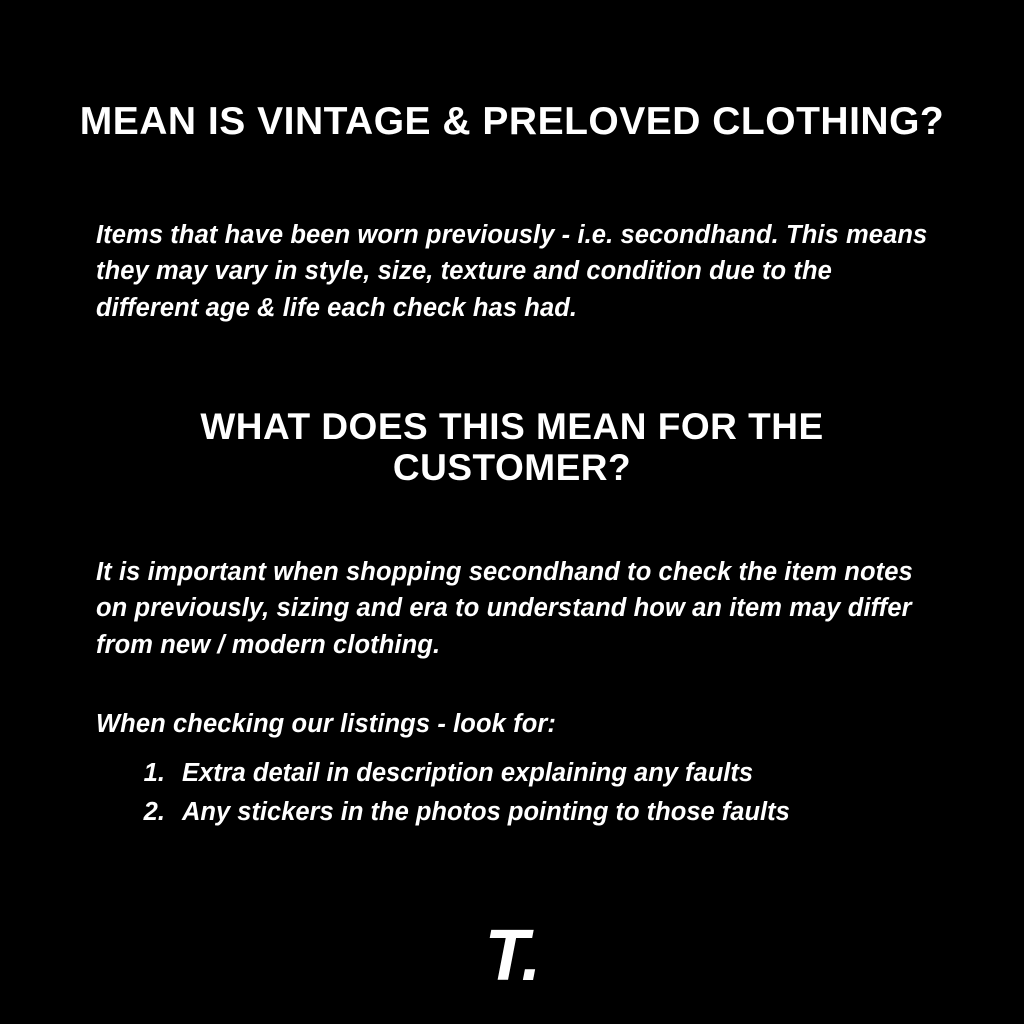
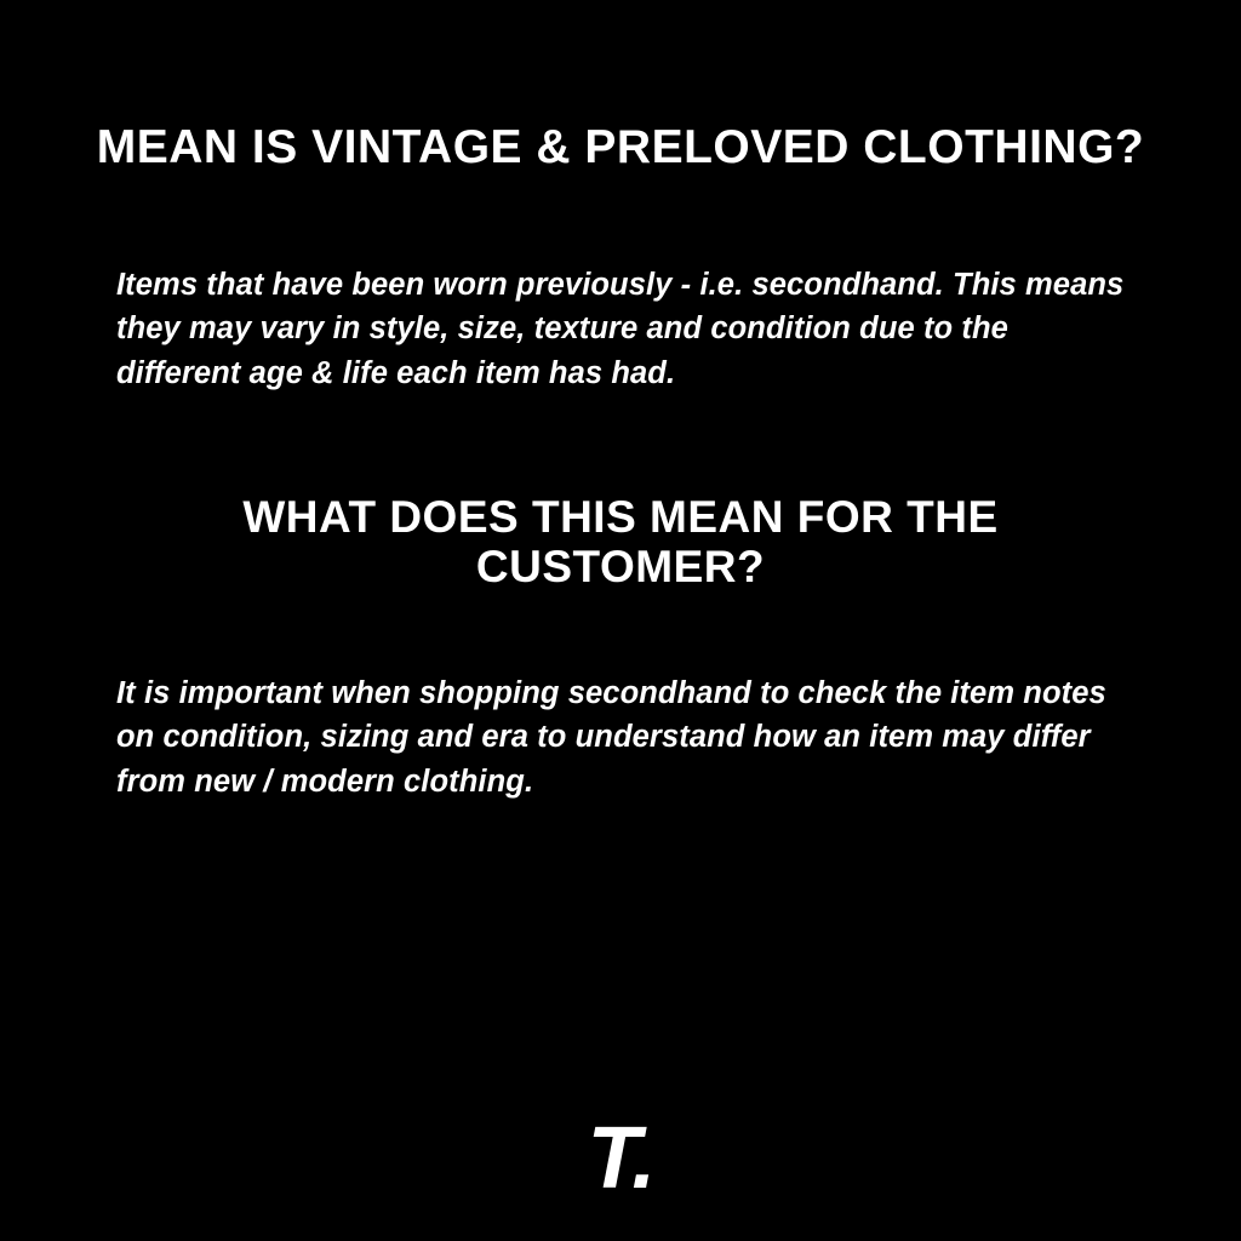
  MEAN IS VINTAGE & PRELOVED CLOTHING?
- Items that have been worn previously - i.e. secondhand. This means they may vary in style, size, texture and condition due to the different age & life each check has had.
+ Items that have been worn previously - i.e. secondhand. This means they may vary in style, size, texture and condition due to the different age & life each item has had.
  WHAT DOES THIS MEAN FOR THE CUSTOMER?
- It is important when shopping secondhand to check the item notes on previously, sizing and era to understand how an item may differ from new / modern clothing.
+ It is important when shopping secondhand to check the item notes on condition, sizing and era to understand how an item may differ from new / modern clothing.
- When checking our listings - look for:
- Extra detail in description explaining any faults
- Any stickers in the photos pointing to those faults
  T.
